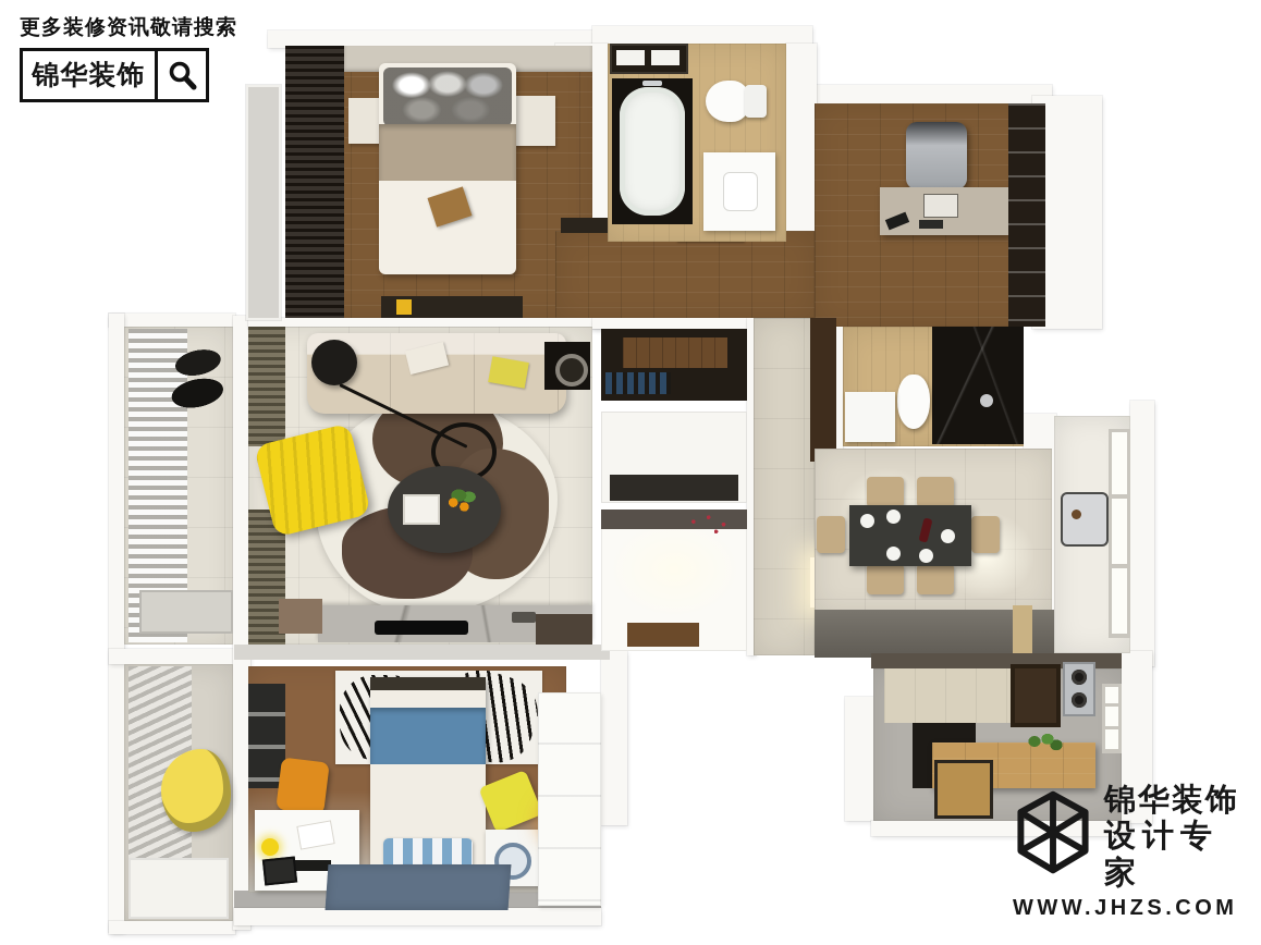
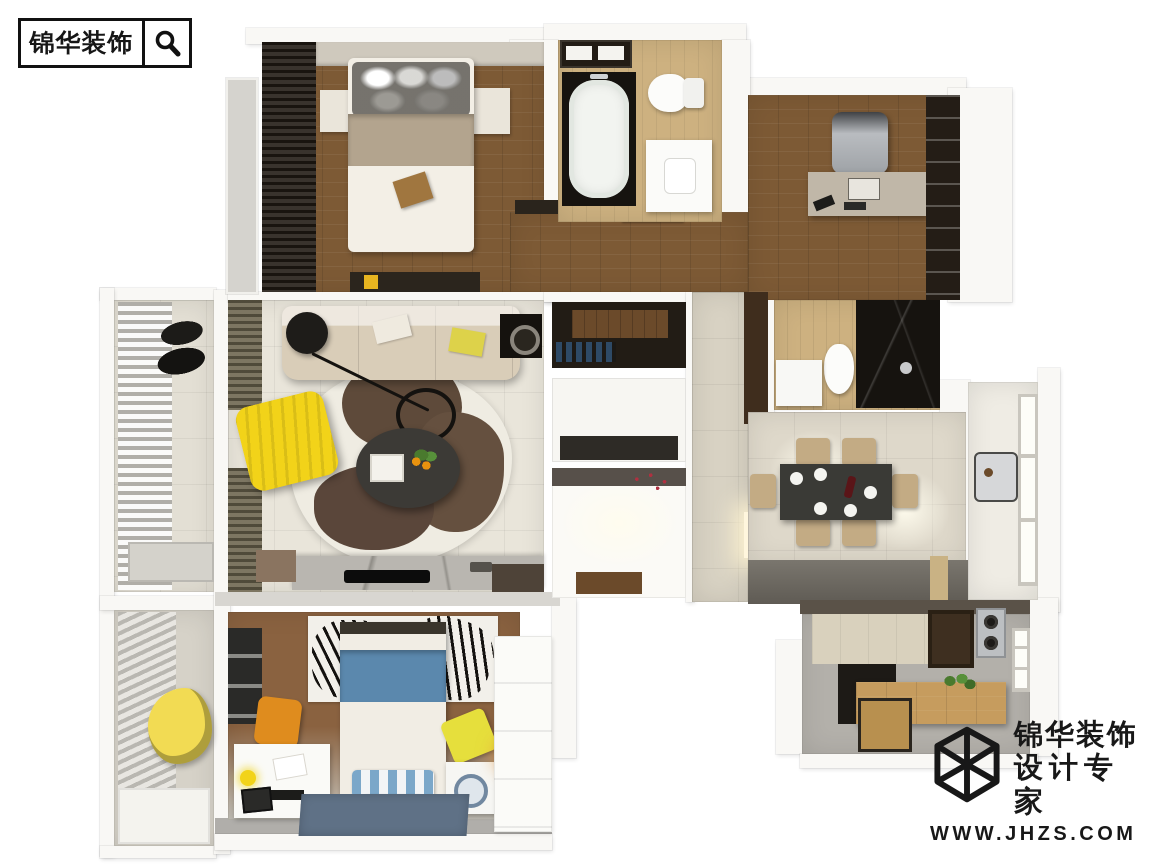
- 更多装修资讯敬请搜索
  锦华装饰
  锦华装饰
  设计专家
  WWW.JHZS.COM
